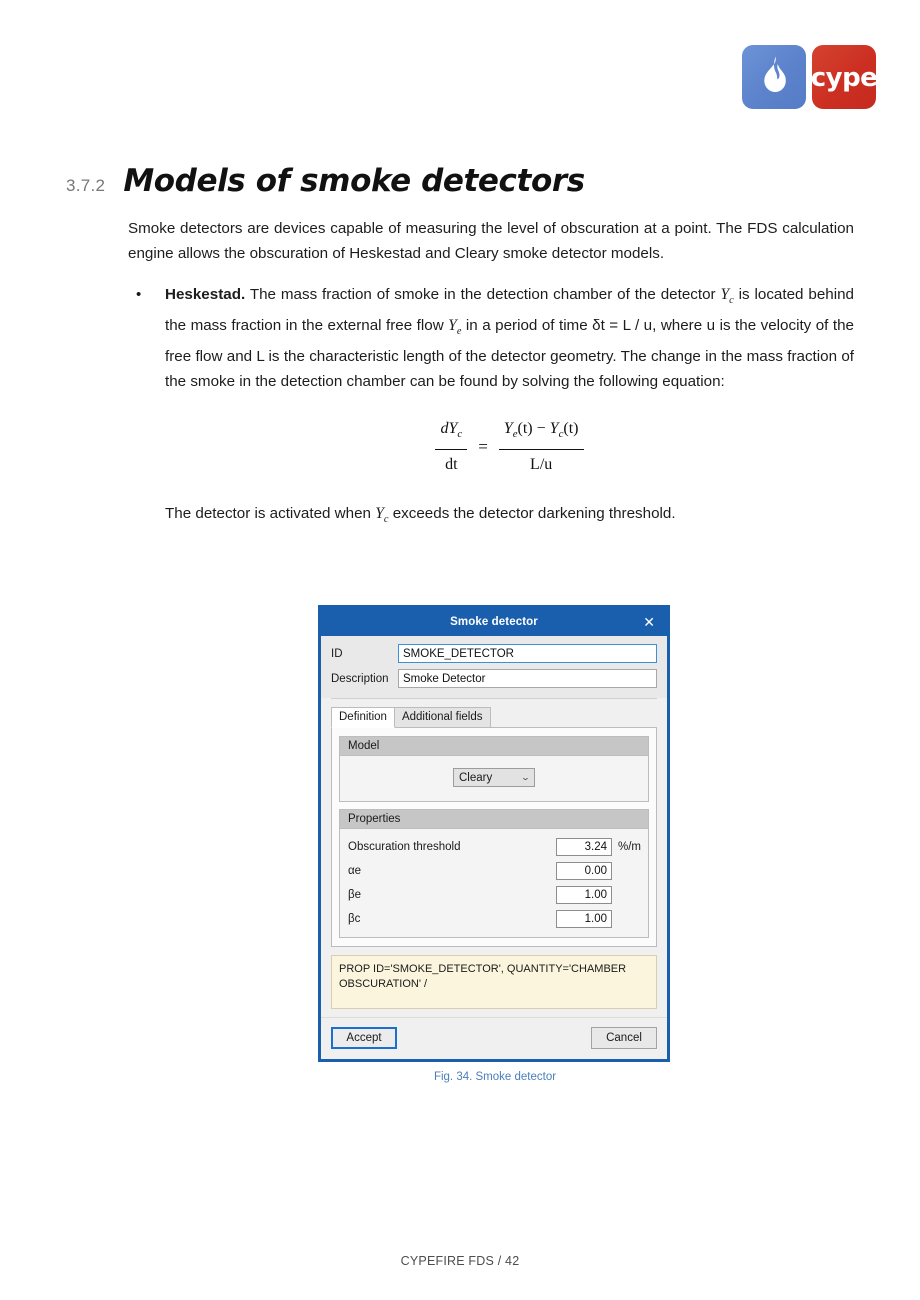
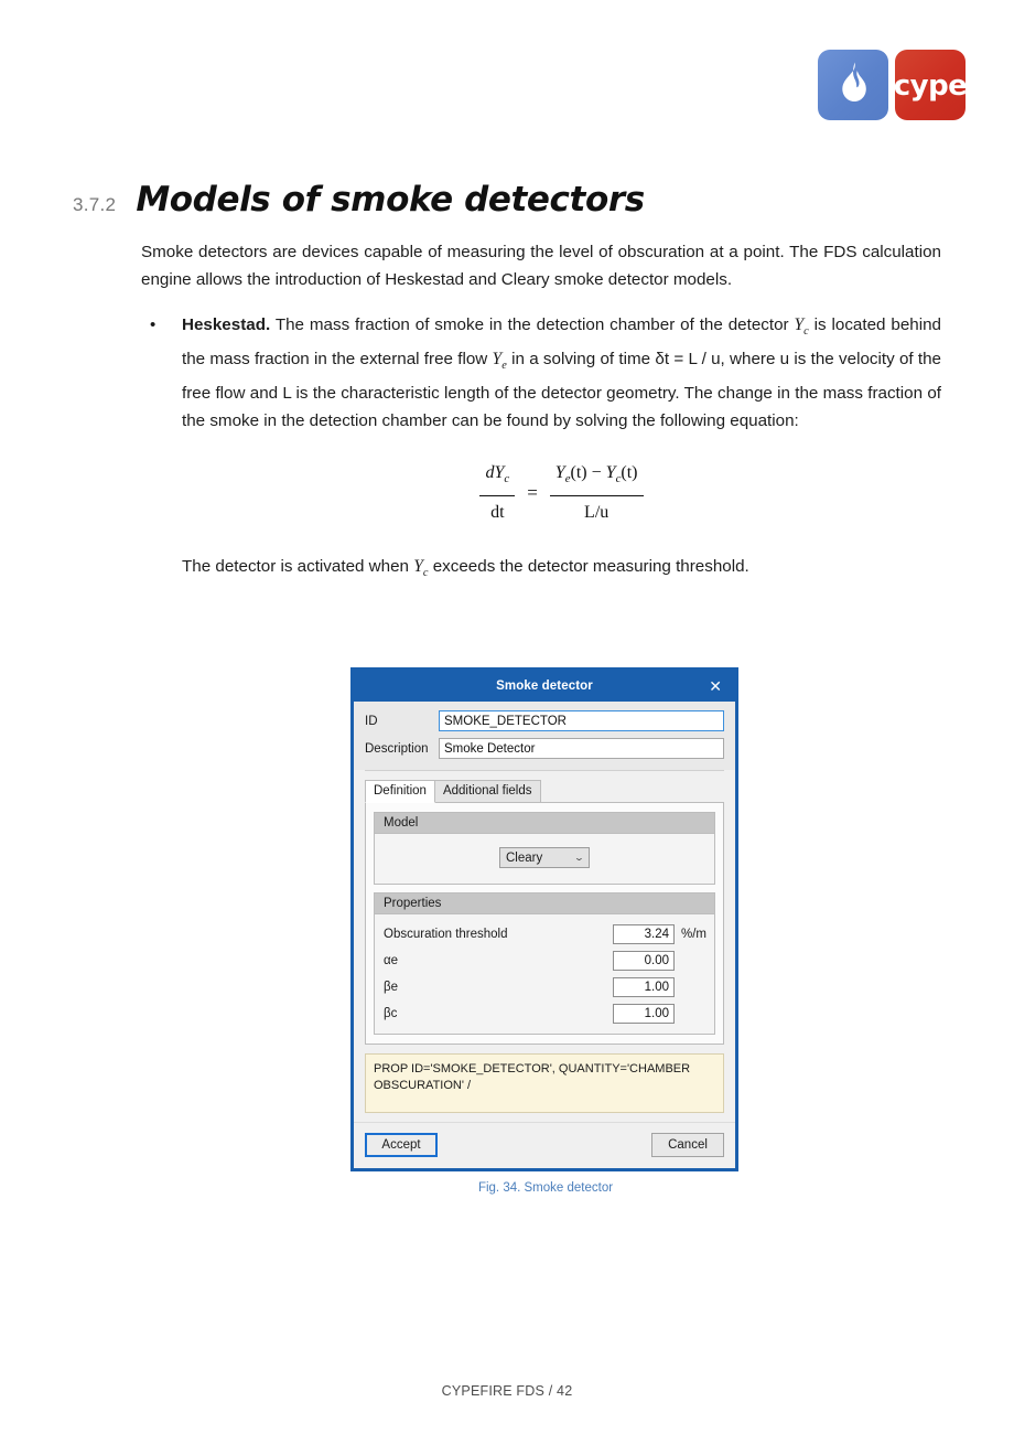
  cype
  3.7.2
  Models of smoke detectors
- Smoke detectors are devices capable of measuring the level of obscuration at a point. The FDS calculation engine allows the obscuration of Heskestad and Cleary smoke detector models.
+ Smoke detectors are devices capable of measuring the level of obscuration at a point. The FDS calculation engine allows the introduction of Heskestad and Cleary smoke detector models.
  •
- Heskestad. The mass fraction of smoke in the detection chamber of the detector Yc is located behind the mass fraction in the external free flow Ye in a period of time δt = L / u, where u is the velocity of the free flow and L is the characteristic length of the detector geometry. The change in the mass fraction of the smoke in the detection chamber can be found by solving the following equation:
+ Heskestad. The mass fraction of smoke in the detection chamber of the detector Yc is located behind the mass fraction in the external free flow Ye in a solving of time δt = L / u, where u is the velocity of the free flow and L is the characteristic length of the detector geometry. The change in the mass fraction of the smoke in the detection chamber can be found by solving the following equation:
  dYc
  dt
  =
  Ye(t) − Yc(t)
  L/u
- The detector is activated when Yc exceeds the detector darkening threshold.
+ The detector is activated when Yc exceeds the detector measuring threshold.
  Smoke detector
  ✕
  ID
  SMOKE_DETECTOR
  Description
  Smoke Detector
  Definition
  Additional fields
  Model
  Cleary
  ⌄
  Properties
  Obscuration threshold
  3.24
  %/m
  αe
  0.00
  βe
  1.00
  βc
  1.00
  PROP ID='SMOKE_DETECTOR', QUANTITY='CHAMBER OBSCURATION' /
  Accept
  Cancel
  Fig. 34. Smoke detector
  CYPEFIRE FDS / 42
